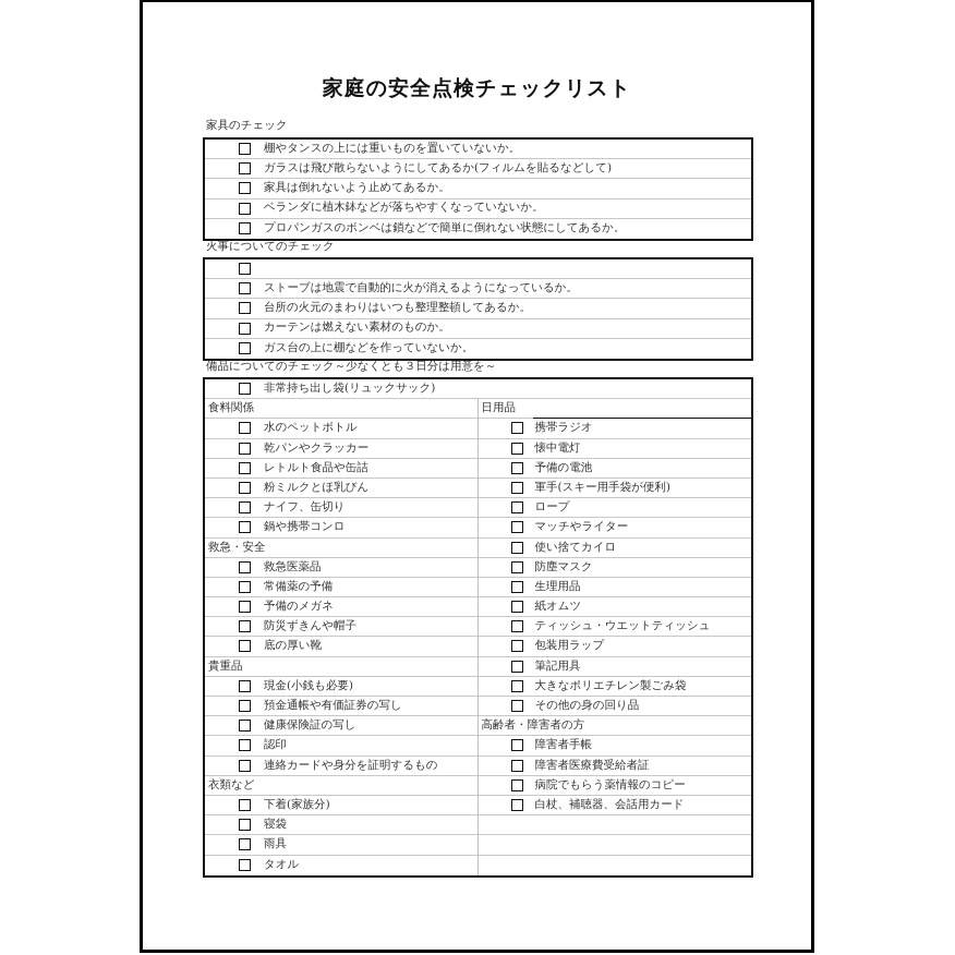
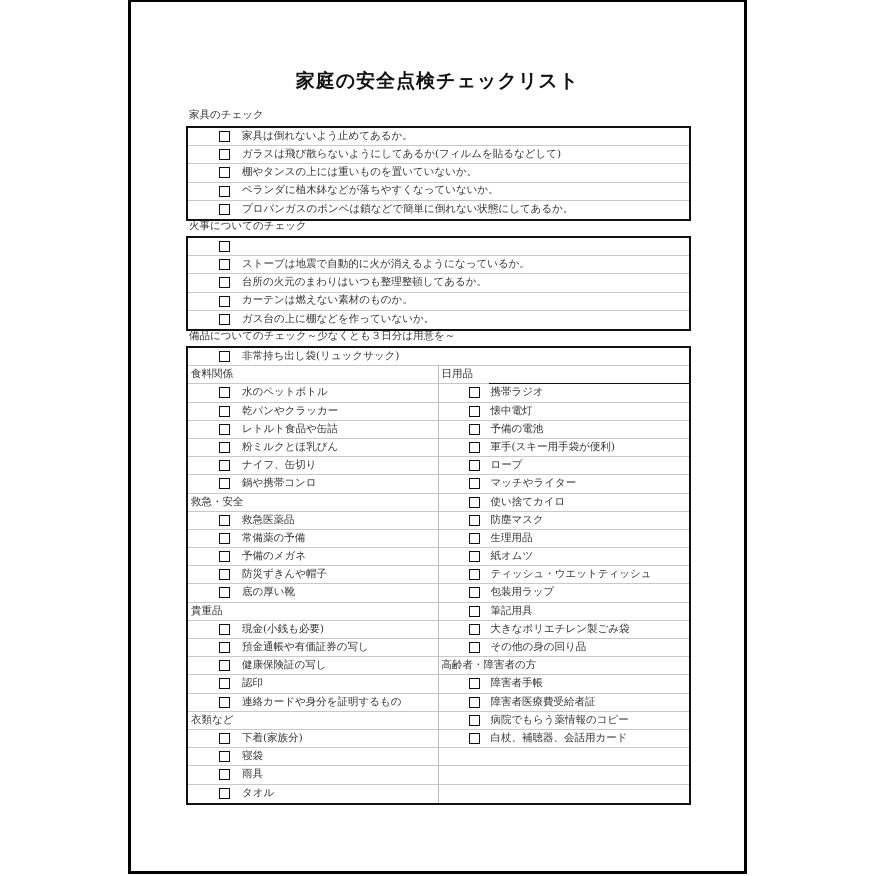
  家庭の安全点検チェックリスト
  家具のチェック
- 棚やタンスの上には重いものを置いていないか。
+ 家具は倒れないよう止めてあるか。
  ガラスは飛び散らないようにしてあるか(フィルムを貼るなどして)
- 家具は倒れないよう止めてあるか。
+ 棚やタンスの上には重いものを置いていないか。
  ベランダに植木鉢などが落ちやすくなっていないか。
  プロパンガスのボンベは鎖などで簡単に倒れない状態にしてあるか。
  火事についてのチェック
  ストーブは地震で自動的に火が消えるようになっているか。
  台所の火元のまわりはいつも整理整頓してあるか。
  カーテンは燃えない素材のものか。
  ガス台の上に棚などを作っていないか。
  備品についてのチェック～少なくとも３日分は用意を～
  非常持ち出し袋(リュックサック)
  食料関係
  水のペットボトル
  乾パンやクラッカー
  レトルト食品や缶詰
  粉ミルクとほ乳びん
  ナイフ、缶切り
  鍋や携帯コンロ
  救急・安全
  救急医薬品
  常備薬の予備
  予備のメガネ
  防災ずきんや帽子
  底の厚い靴
  貴重品
  現金(小銭も必要)
  預金通帳や有価証券の写し
  健康保険証の写し
  認印
  連絡カードや身分を証明するもの
  衣類など
  下着(家族分)
  寝袋
  雨具
  タオル
  日用品
  携帯ラジオ
  懐中電灯
  予備の電池
  軍手(スキー用手袋が便利)
  ロープ
  マッチやライター
  使い捨てカイロ
  防塵マスク
  生理用品
  紙オムツ
  ティッシュ・ウエットティッシュ
  包装用ラップ
  筆記用具
  大きなポリエチレン製ごみ袋
  その他の身の回り品
  高齢者・障害者の方
  障害者手帳
  障害者医療費受給者証
  病院でもらう薬情報のコピー
  白杖、補聴器、会話用カード
